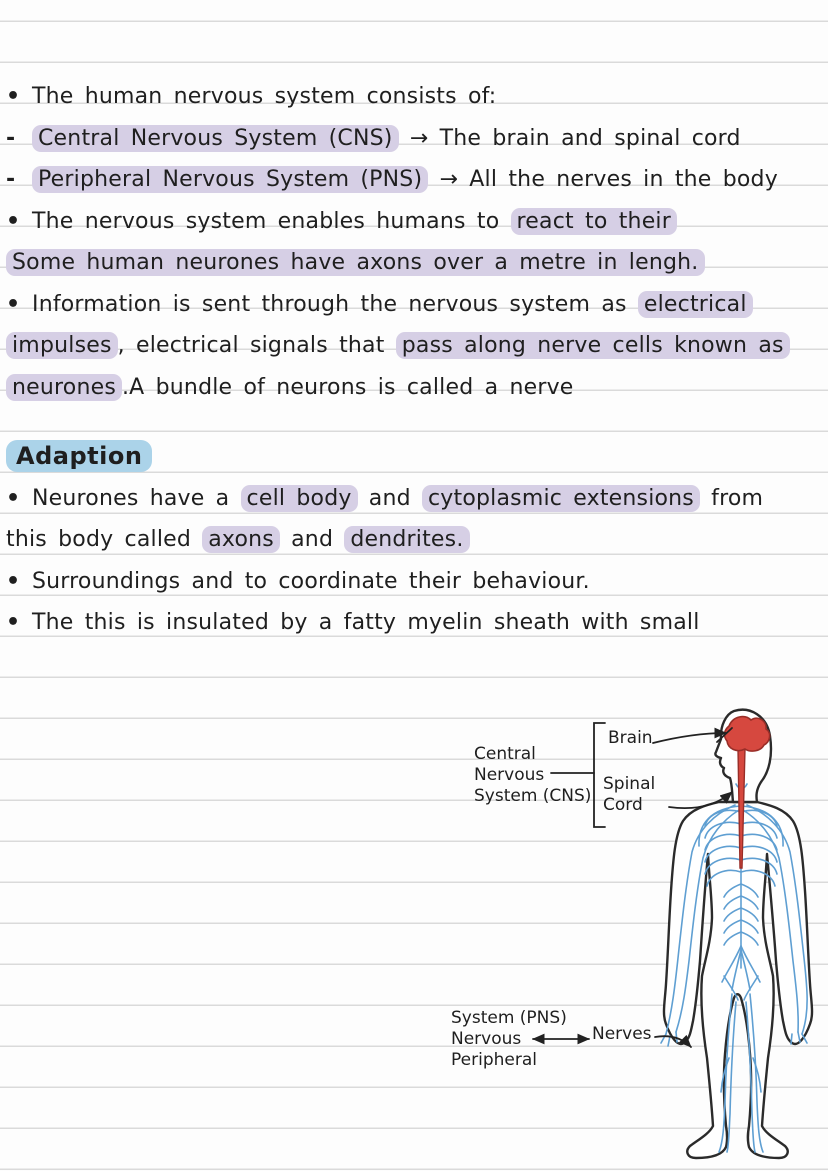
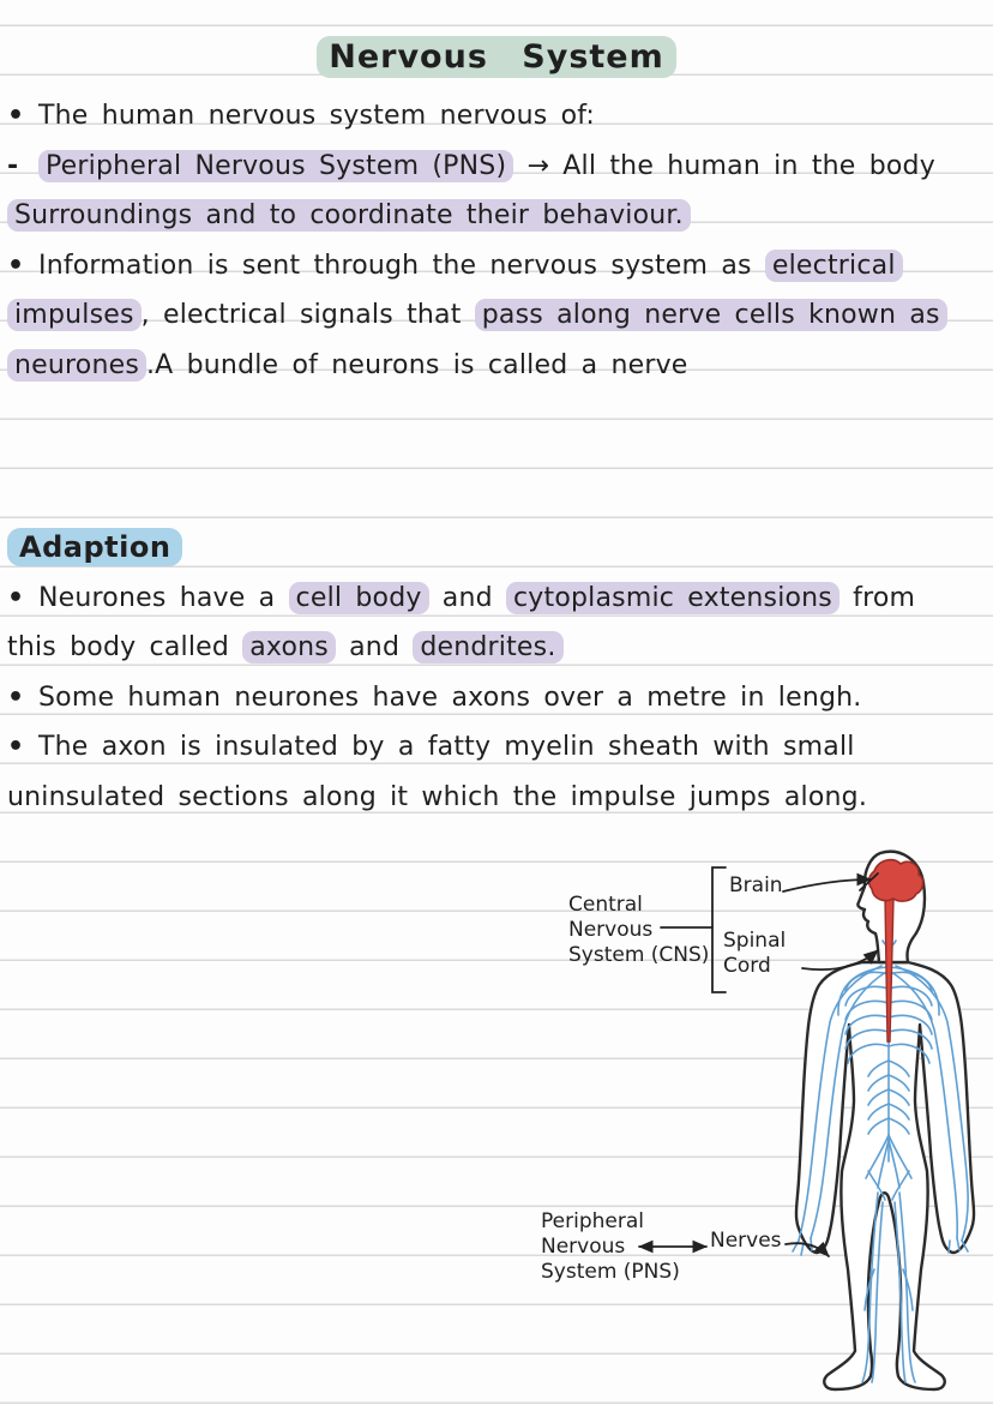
+ Nervous System
- • The human nervous system consists of:
+ • The human nervous system nervous of:
- - Central Nervous System (CNS) → The brain and spinal cord
- - Peripheral Nervous System (PNS) → All the nerves in the body
+ - Peripheral Nervous System (PNS) → All the human in the body
- • The nervous system enables humans to react to their
- Some human neurones have axons over a metre in lengh.
+ Surroundings and to coordinate their behaviour.
  • Information is sent through the nervous system as electrical
  impulses , electrical signals that pass along nerve cells known as
  neurones .A bundle of neurons is called a nerve
  Adaption
  • Neurones have a cell body and cytoplasmic extensions from
  this body called axons and dendrites.
- • Surroundings and to coordinate their behaviour.
+ • Some human neurones have axons over a metre in lengh.
- • The this is insulated by a fatty myelin sheath with small
+ • The axon is insulated by a fatty myelin sheath with small
+ uninsulated sections along it which the impulse jumps along.
  Central
  Nervous
  System (CNS)
  Brain
  Spinal
  Cord
- System (PNS)
+ Peripheral
  Nervous
- Peripheral
+ System (PNS)
  Nerves
